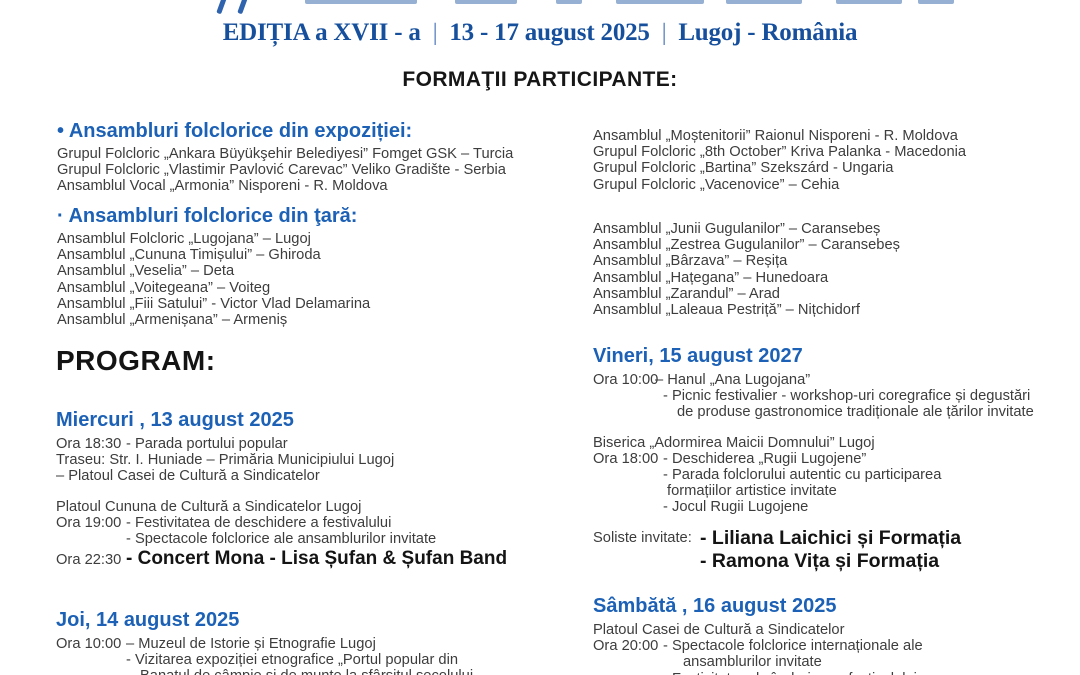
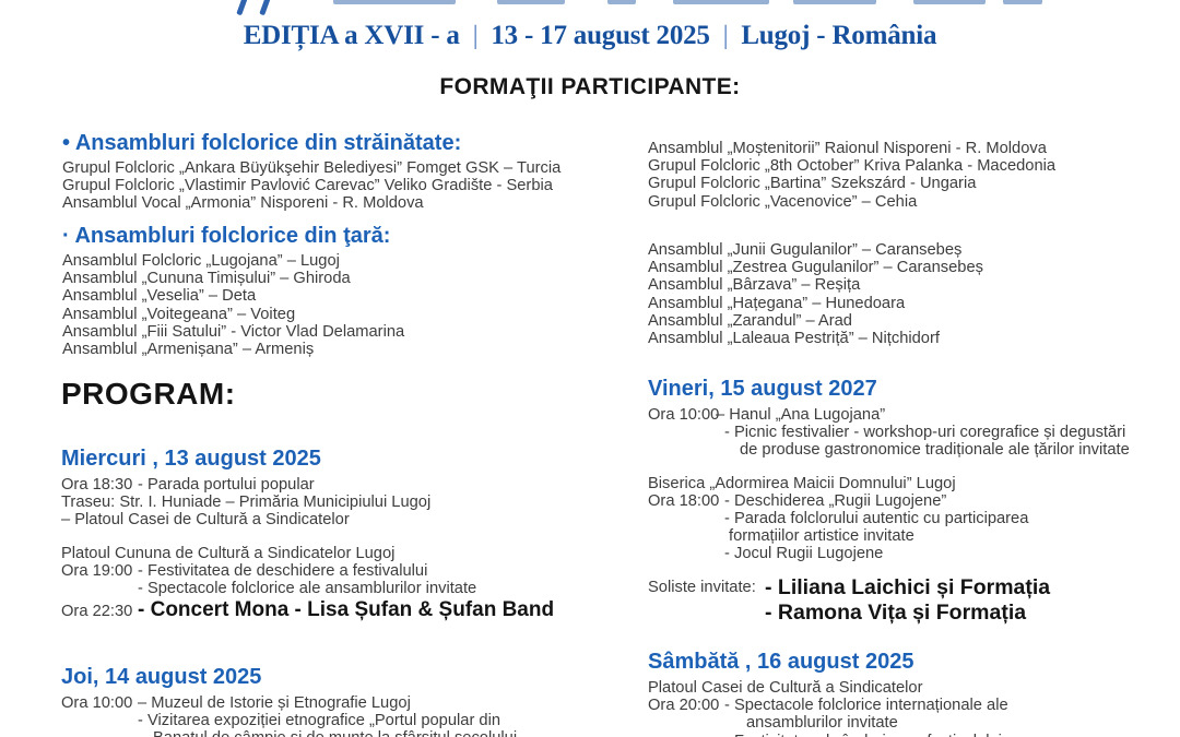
  EDIȚIA a XVII - a | 13 - 17 august 2025 | Lugoj - România
  FORMAŢII PARTICIPANTE:
- • Ansambluri folclorice din expoziției:
+ • Ansambluri folclorice din străinătate:
  Grupul Folcloric „Ankara Büyükşehir Belediyesi” Fomget GSK – Turcia
  Grupul Folcloric „Vlastimir Pavlović Carevac” Veliko Gradište - Serbia
  Ansamblul Vocal „Armonia” Nisporeni - R. Moldova
  · Ansambluri folclorice din ţară:
  Ansamblul Folcloric „Lugojana” – Lugoj
  Ansamblul „Cununa Timișului” – Ghiroda
  Ansamblul „Veselia” – Deta
  Ansamblul „Voitegeana” – Voiteg
  Ansamblul „Fiii Satului” - Victor Vlad Delamarina
  Ansamblul „Armenișana” – Armeniș
  Ansamblul „Moștenitorii” Raionul Nisporeni - R. Moldova
  Grupul Folcloric „8th October” Kriva Palanka - Macedonia
  Grupul Folcloric „Bartina” Szekszárd - Ungaria
  Grupul Folcloric „Vacenovice” – Cehia
  Ansamblul „Junii Gugulanilor” – Caransebeș
  Ansamblul „Zestrea Gugulanilor” – Caransebeș
  Ansamblul „Bârzava” – Reșița
  Ansamblul „Hațegana” – Hunedoara
  Ansamblul „Zarandul” – Arad
  Ansamblul „Laleaua Pestriță” – Nițchidorf
  PROGRAM:
  Miercuri , 13 august 2025
  Ora 18:30 - Parada portului popular
  Traseu: Str. I. Huniade – Primăria Municipiului Lugoj
  – Platoul Casei de Cultură a Sindicatelor
  Platoul Cununa de Cultură a Sindicatelor Lugoj
  Ora 19:00 - Festivitatea de deschidere a festivalului
  - Spectacole folclorice ale ansamblurilor invitate
  Ora 22:30 - Concert Mona - Lisa Șufan & Șufan Band
  Joi, 14 august 2025
  Ora 10:00 – Muzeul de Istorie și Etnografie Lugoj
  - Vizitarea expoziției etnografice „Portul popular din
  Vineri, 15 august 2027
  Ora 10:00– Hanul „Ana Lugojana”
  - Picnic festivalier - workshop-uri coregrafice și degustări
  de produse gastronomice tradiționale ale țărilor invitate
  Biserica „Adormirea Maicii Domnului” Lugoj
  Ora 18:00 - Deschiderea „Rugii Lugojene”
  - Parada folclorului autentic cu participarea
  formațiilor artistice invitate
  - Jocul Rugii Lugojene
  Soliste invitate:
  - Liliana Laichici și Formația
  - Ramona Vița și Formația
  Sâmbătă , 16 august 2025
  Platoul Casei de Cultură a Sindicatelor
  Ora 20:00 - Spectacole folclorice internaționale ale
  ansamblurilor invitate
